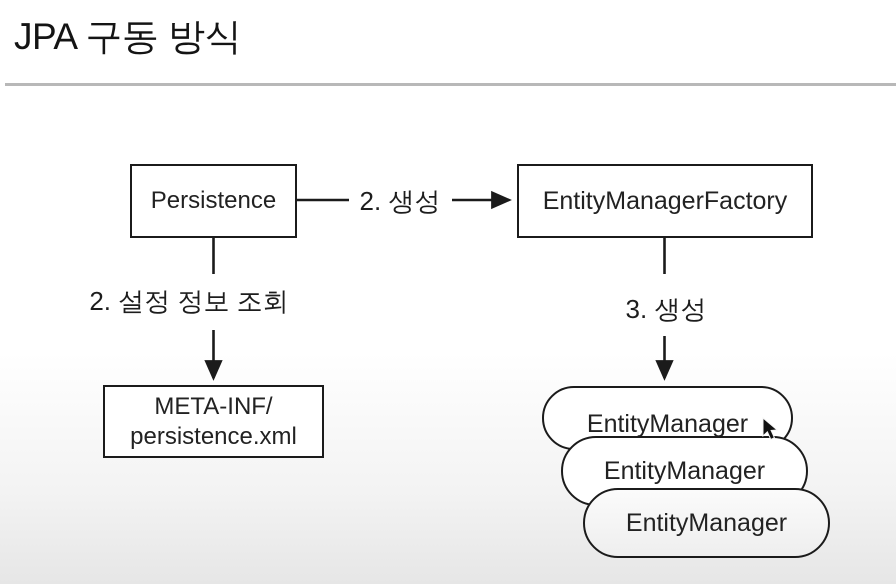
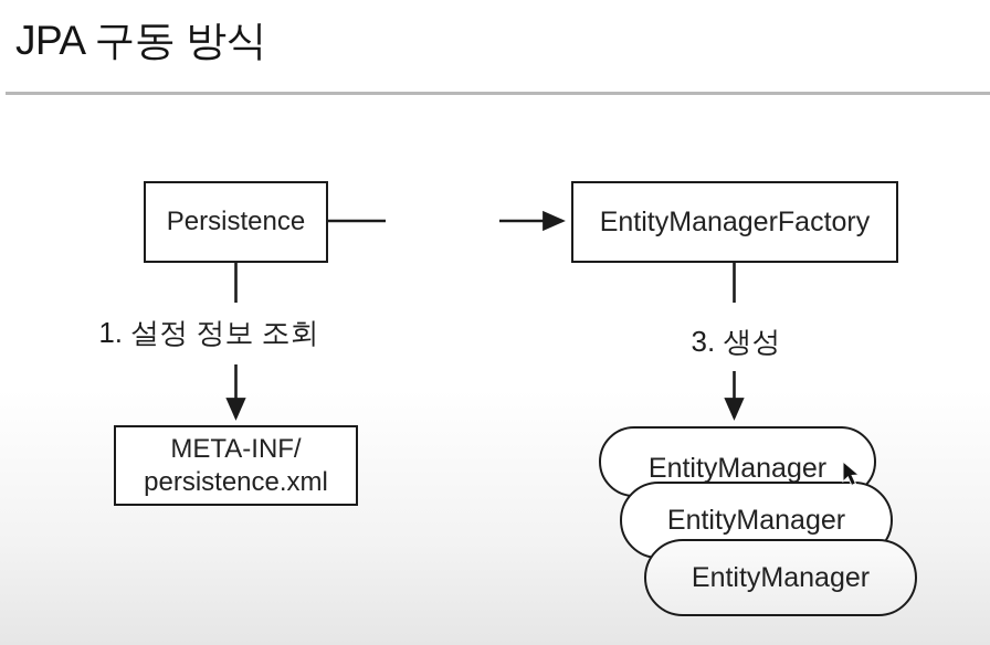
  JPA 구동 방식
  Persistence
  EntityManagerFactory
  META-INF/
  persistence.xml
- 2. 설정 정보 조회
+ 1. 설정 정보 조회
- 2. 생성
  3. 생성
  EntityManager
  EntityManager
  EntityManager
